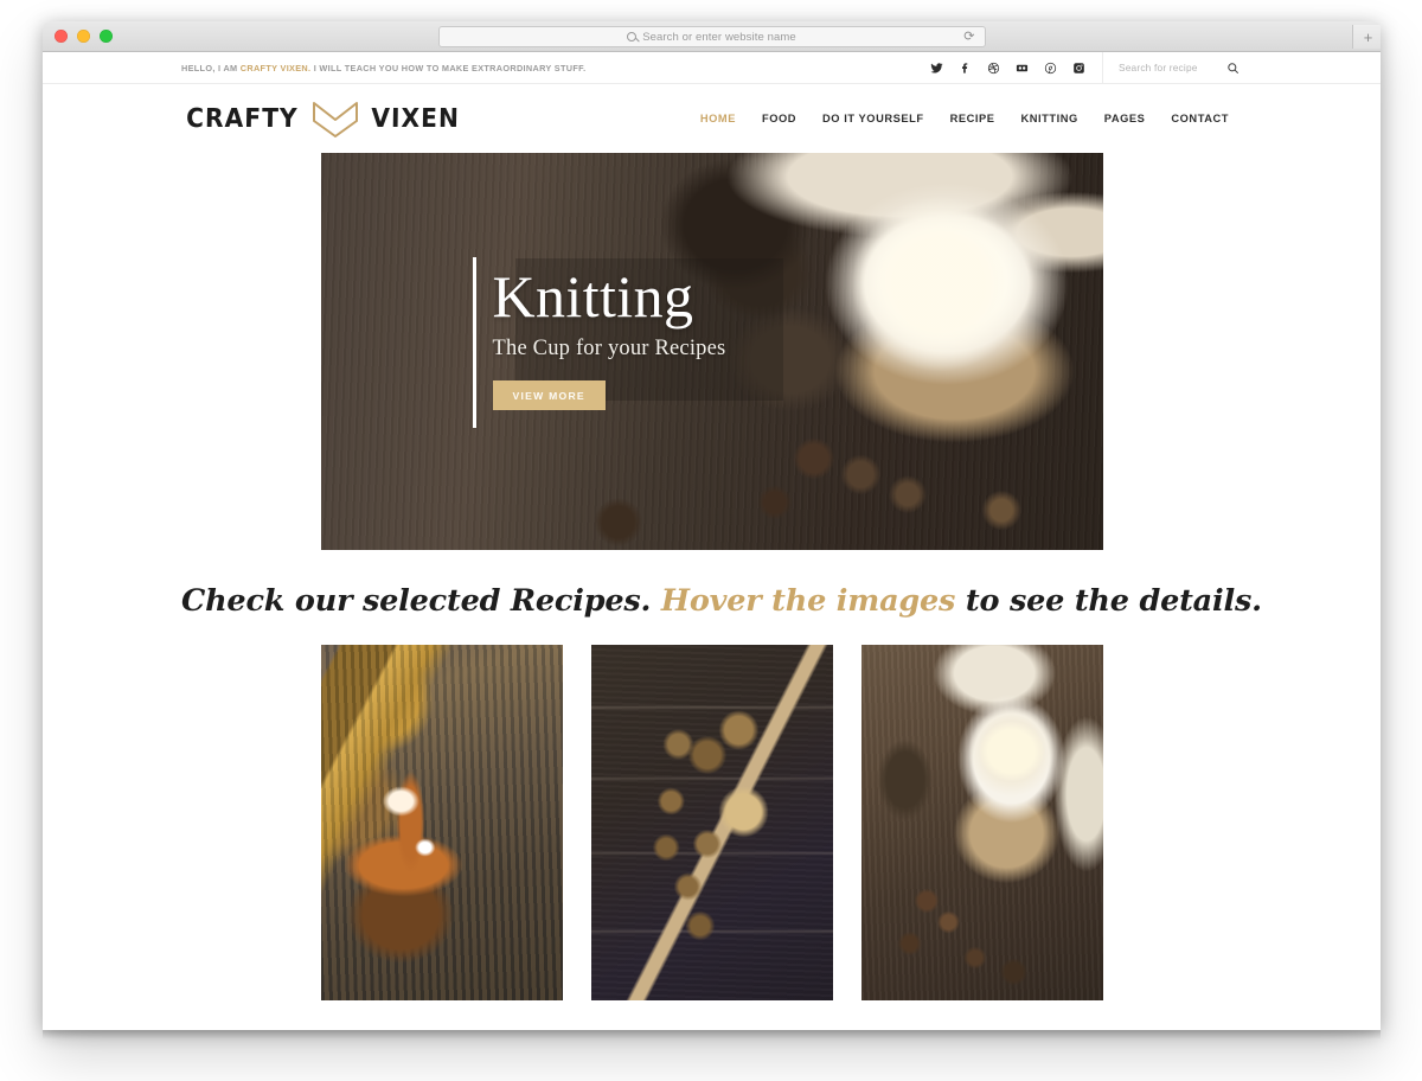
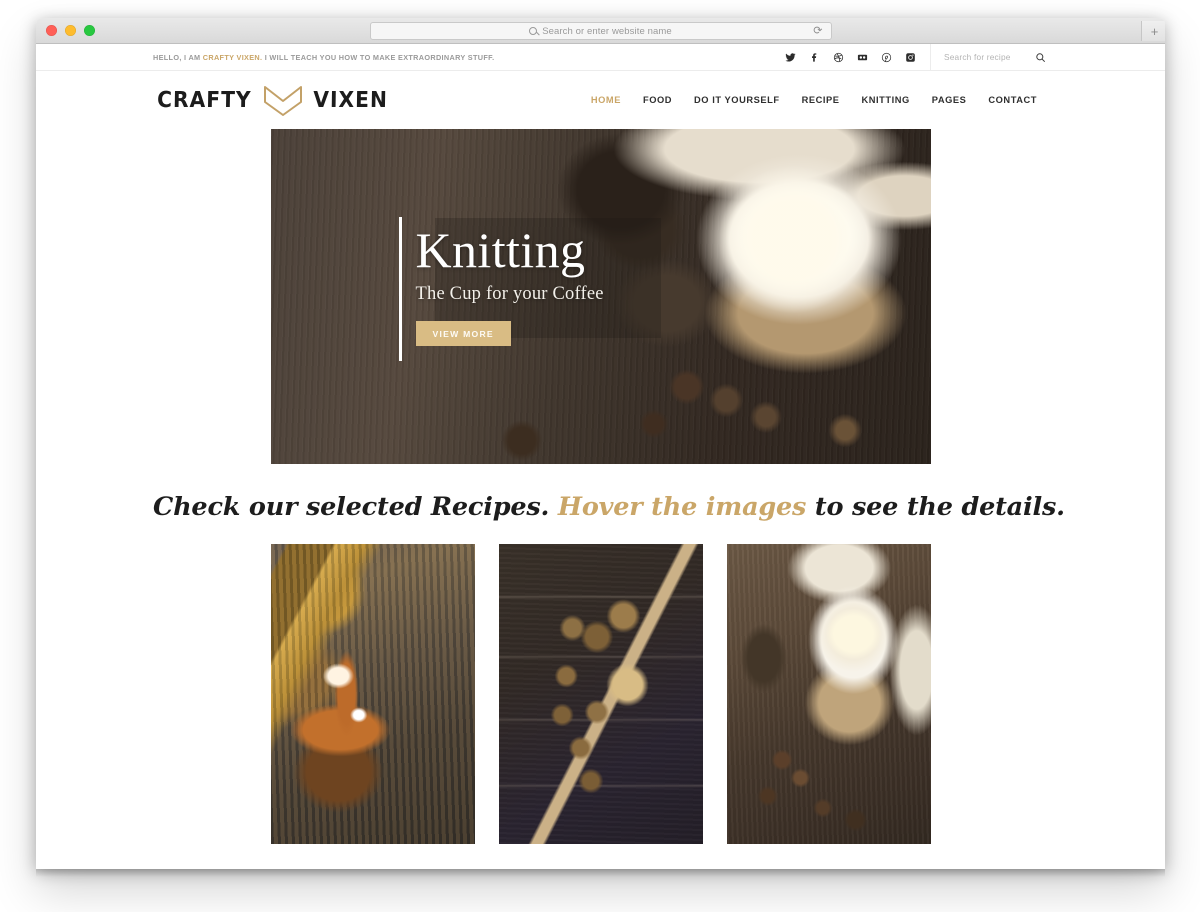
  Search or enter website name
  ⟳
  +
  HELLO, I AM CRAFTY VIXEN. I WILL TEACH YOU HOW TO MAKE EXTRAORDINARY STUFF.
  Search for recipe
  CRAFTY
  VIXEN
  HOME
  FOOD
  DO IT YOURSELF
  RECIPE
  KNITTING
  PAGES
  CONTACT
  Knitting
- The Cup for your Recipes
+ The Cup for your Coffee
  VIEW MORE
  Check our selected Recipes. Hover the images to see the details.
